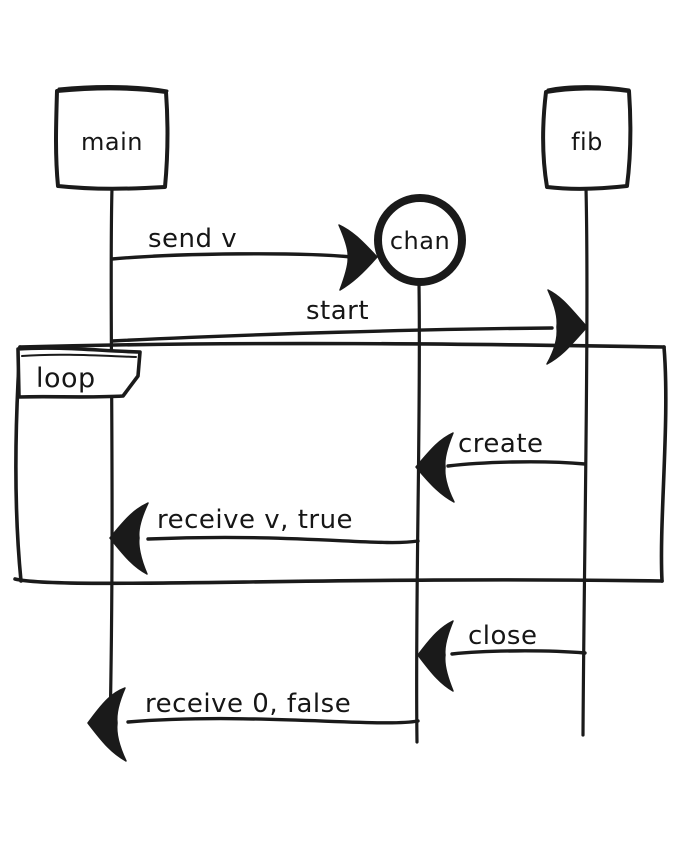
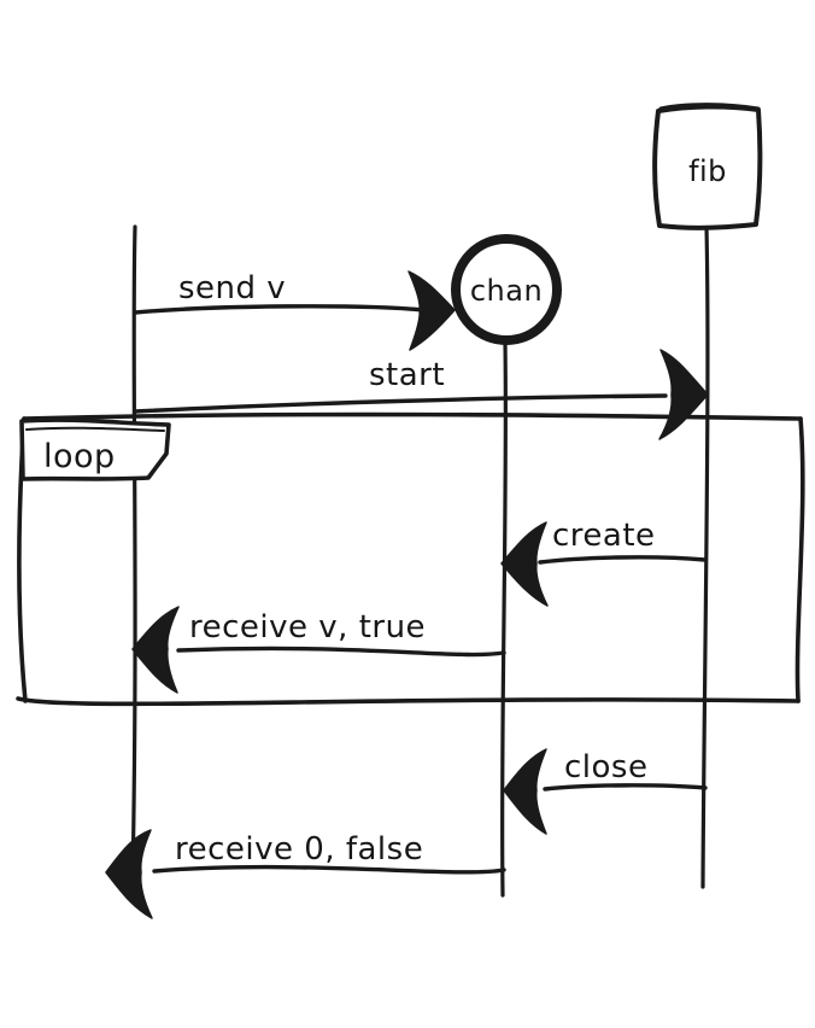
  loop
  send v
  start
  create
  receive v, true
  close
  receive 0, false
- main
  fib
  chan
